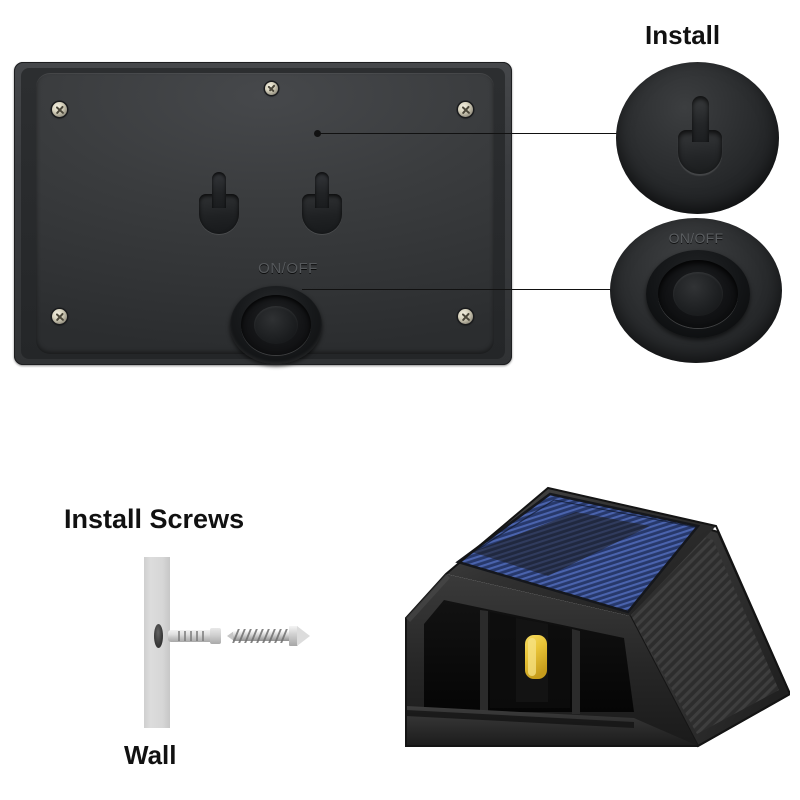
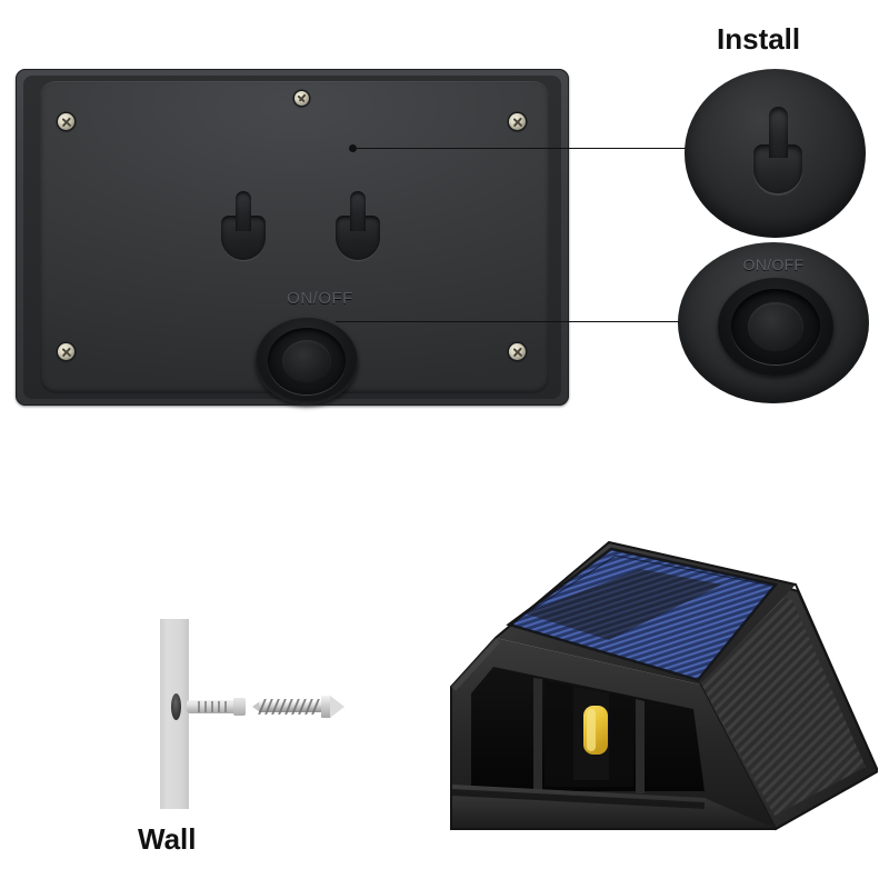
  ON/OFF
  Install
  ON/OFF
- Install Screws
  Wall
